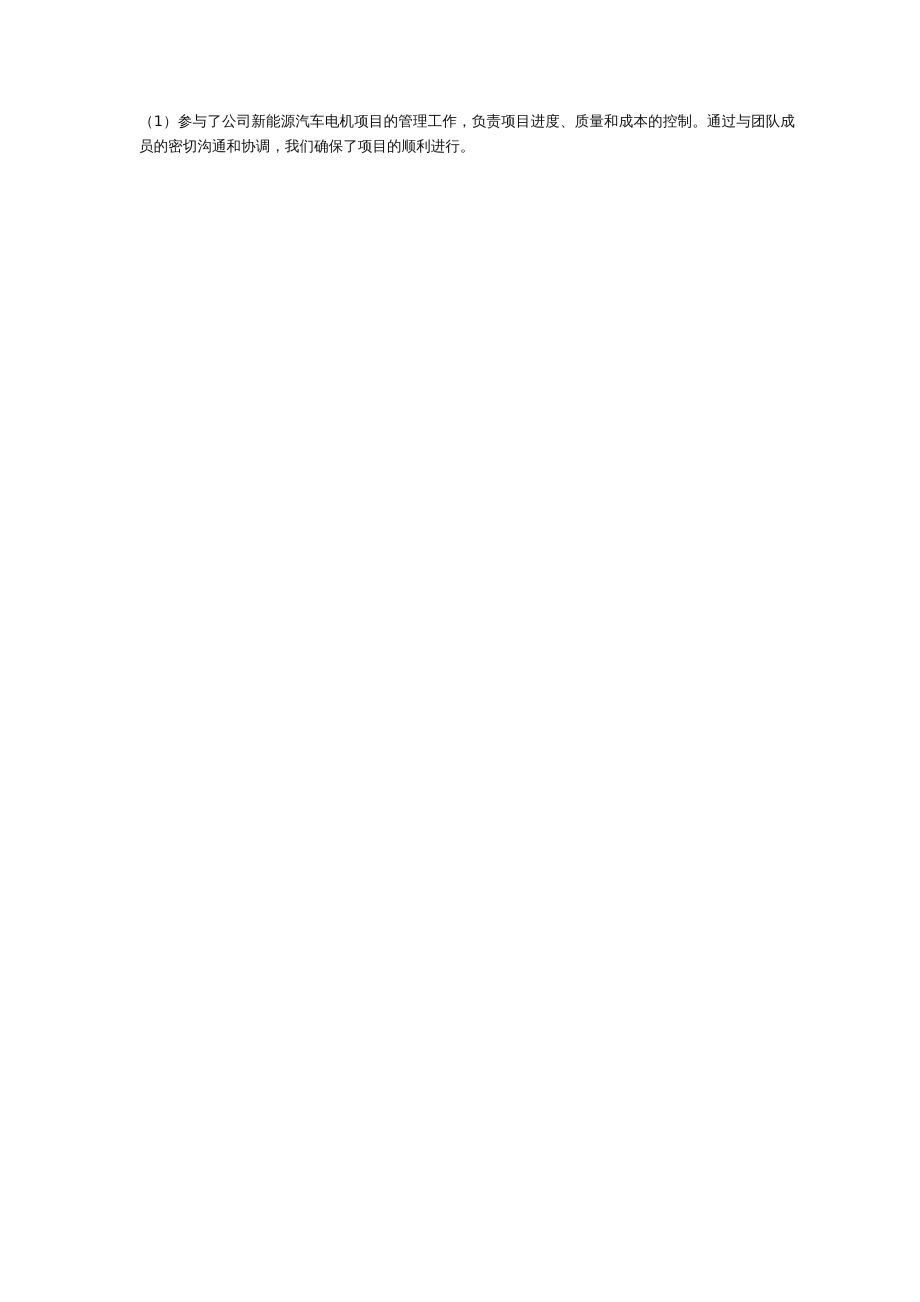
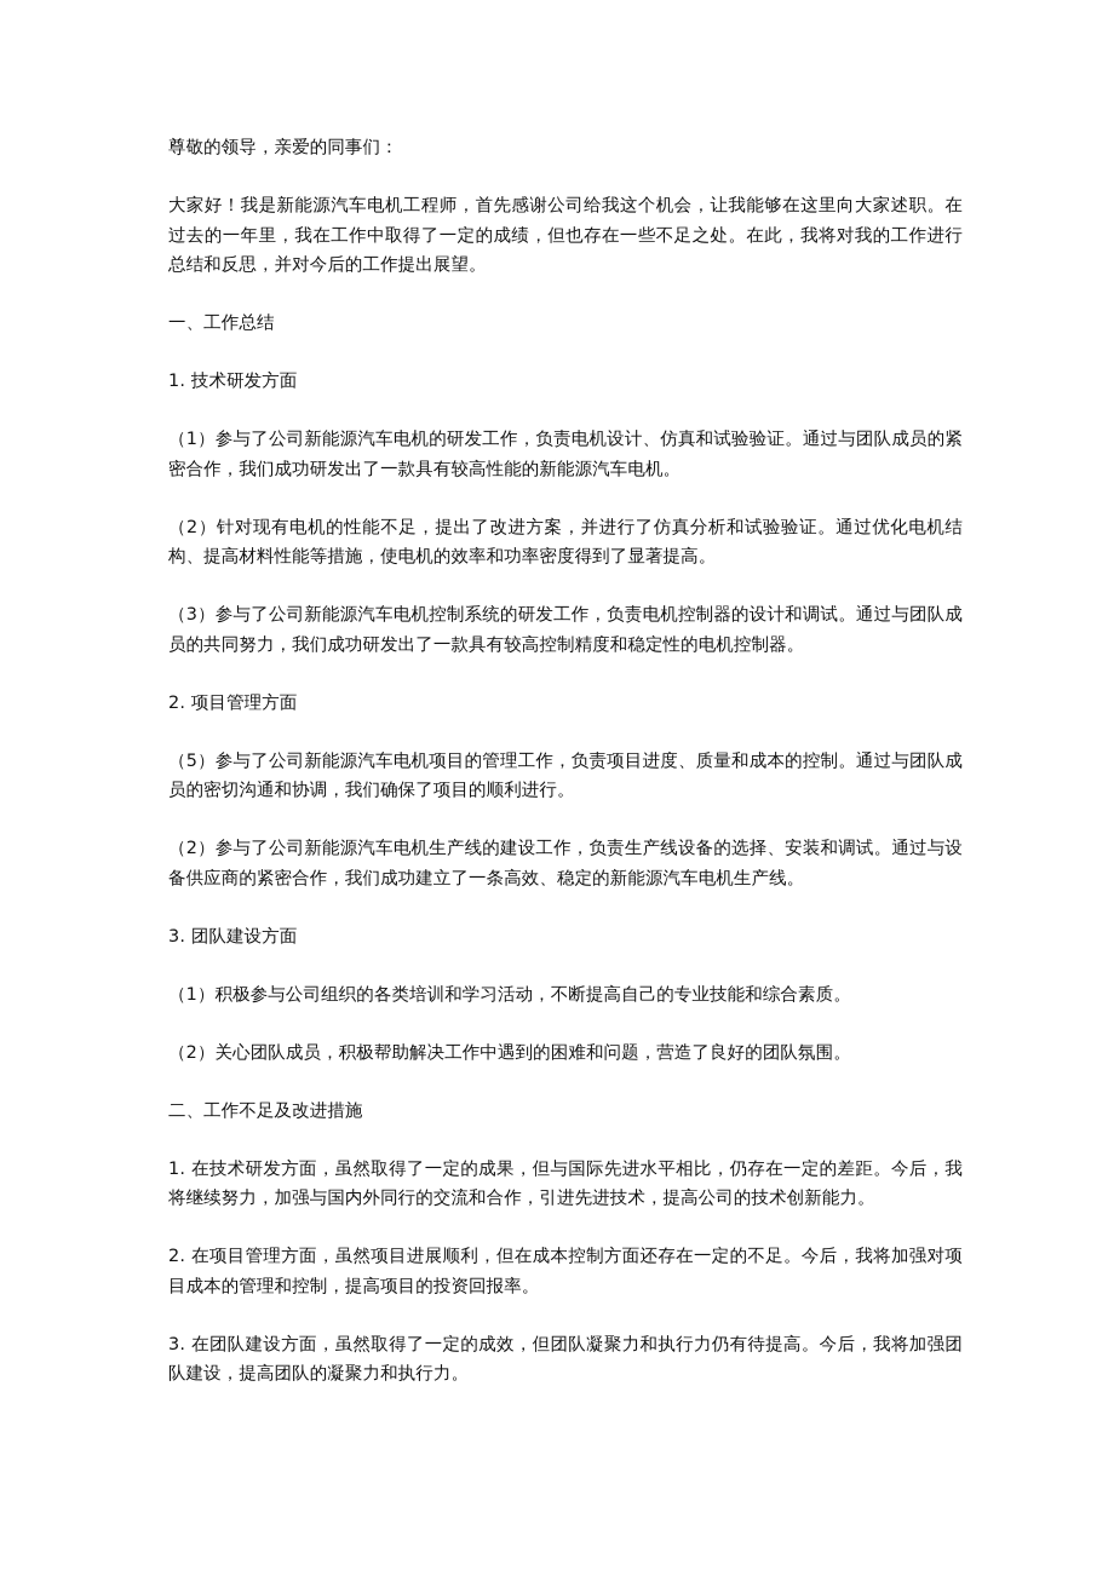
+ 尊敬的领导，亲爱的同事们：
+ 大家好！我是新能源汽车电机工程师，首先感谢公司给我这个机会，让我能够在这里向大家述职。在过去的一年里，我在工作中取得了一定的成绩，但也存在一些不足之处。在此，我将对我的工作进行总结和反思，并对今后的工作提出展望。
+ 一、工作总结
+ 1. 技术研发方面
+ （1）参与了公司新能源汽车电机的研发工作，负责电机设计、仿真和试验验证。通过与团队成员的紧密合作，我们成功研发出了一款具有较高性能的新能源汽车电机。
+ （2）针对现有电机的性能不足，提出了改进方案，并进行了仿真分析和试验验证。通过优化电机结构、提高材料性能等措施，使电机的效率和功率密度得到了显著提高。
+ （3）参与了公司新能源汽车电机控制系统的研发工作，负责电机控制器的设计和调试。通过与团队成员的共同努力，我们成功研发出了一款具有较高控制精度和稳定性的电机控制器。
+ 2. 项目管理方面
- （1）参与了公司新能源汽车电机项目的管理工作，负责项目进度、质量和成本的控制。通过与团队成员的密切沟通和协调，我们确保了项目的顺利进行。
+ （5）参与了公司新能源汽车电机项目的管理工作，负责项目进度、质量和成本的控制。通过与团队成员的密切沟通和协调，我们确保了项目的顺利进行。
+ （2）参与了公司新能源汽车电机生产线的建设工作，负责生产线设备的选择、安装和调试。通过与设备供应商的紧密合作，我们成功建立了一条高效、稳定的新能源汽车电机生产线。
+ 3. 团队建设方面
+ （1）积极参与公司组织的各类培训和学习活动，不断提高自己的专业技能和综合素质。
+ （2）关心团队成员，积极帮助解决工作中遇到的困难和问题，营造了良好的团队氛围。
+ 二、工作不足及改进措施
+ 1. 在技术研发方面，虽然取得了一定的成果，但与国际先进水平相比，仍存在一定的差距。今后，我将继续努力，加强与国内外同行的交流和合作，引进先进技术，提高公司的技术创新能力。
+ 2. 在项目管理方面，虽然项目进展顺利，但在成本控制方面还存在一定的不足。今后，我将加强对项目成本的管理和控制，提高项目的投资回报率。
+ 3. 在团队建设方面，虽然取得了一定的成效，但团队凝聚力和执行力仍有待提高。今后，我将加强团队建设，提高团队的凝聚力和执行力。
